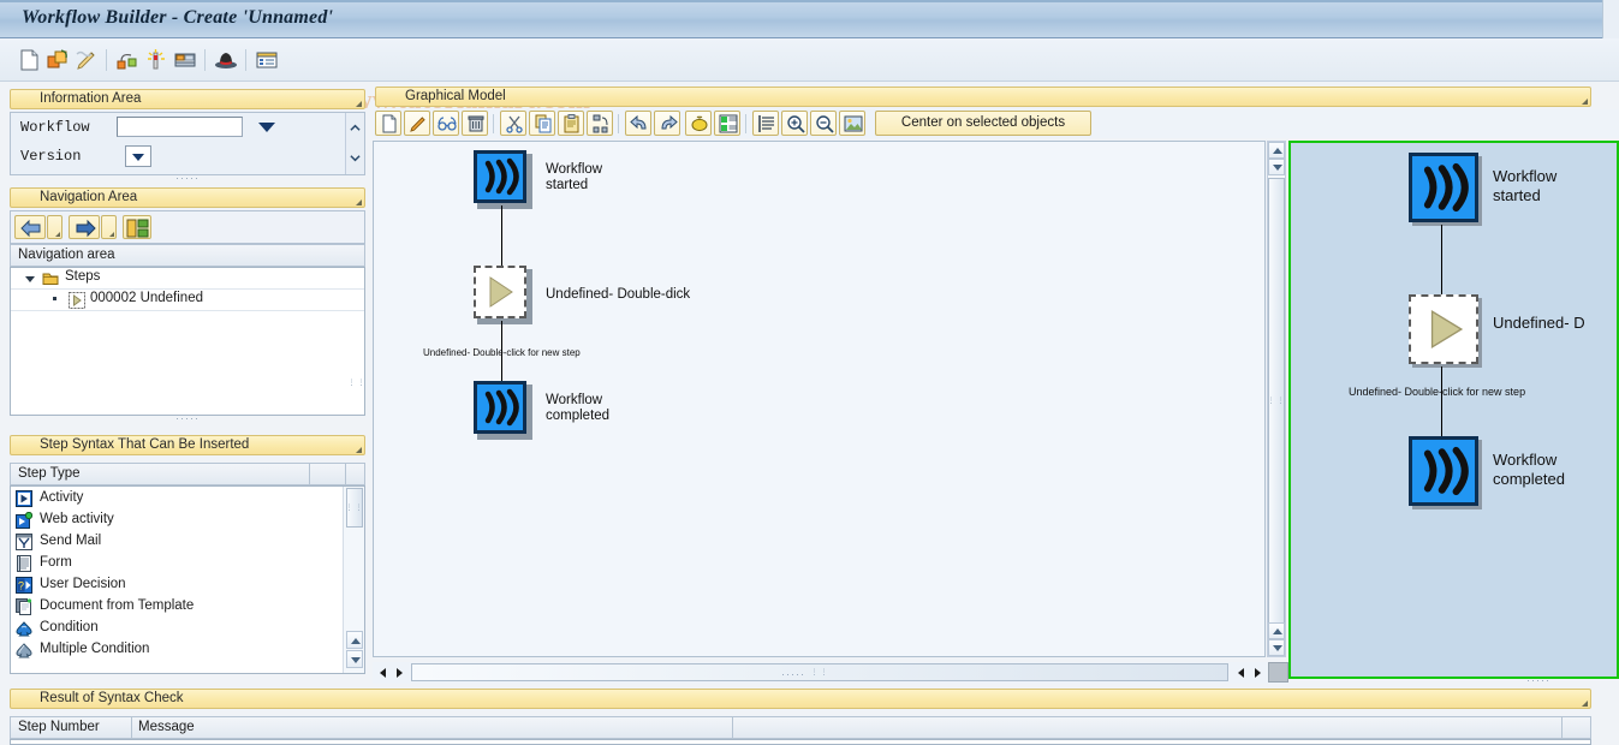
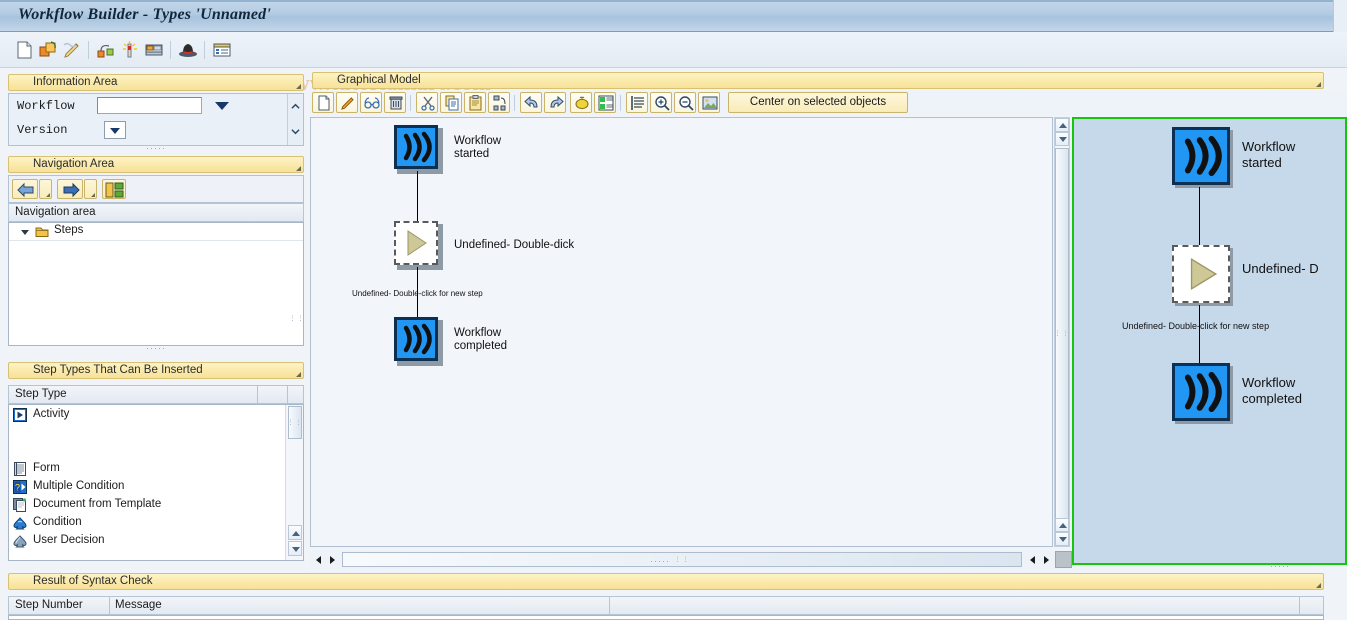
- Workflow Builder - Create 'Unnamed'
+ Workflow Builder - Types 'Unnamed'
  Information Area
  Workflow
  Version
  ·····
  Navigation Area
  Navigation area
  Steps
- 000002 Undefined
  ·····
- Step Syntax That Can Be Inserted
+ Step Types That Can Be Inserted
  Step Type
  Activity
- Web activity
- Send Mail
  Form
  ?
- User Decision
+ Multiple Condition
  Document from Template
  Condition
- Multiple Condition
+ User Decision
  Graphical Model
  Center on selected objects
  Workflow
  started
  Undefined- Double-dick
  Undefined- Double-click for new step
  Workflow
  completed
  Workflow
  started
  Undefined- D
  Undefined- Double-click for new step
  Workflow
  completed
  ·····
  ·····
  Result of Syntax Check
  Step Number
  Message
